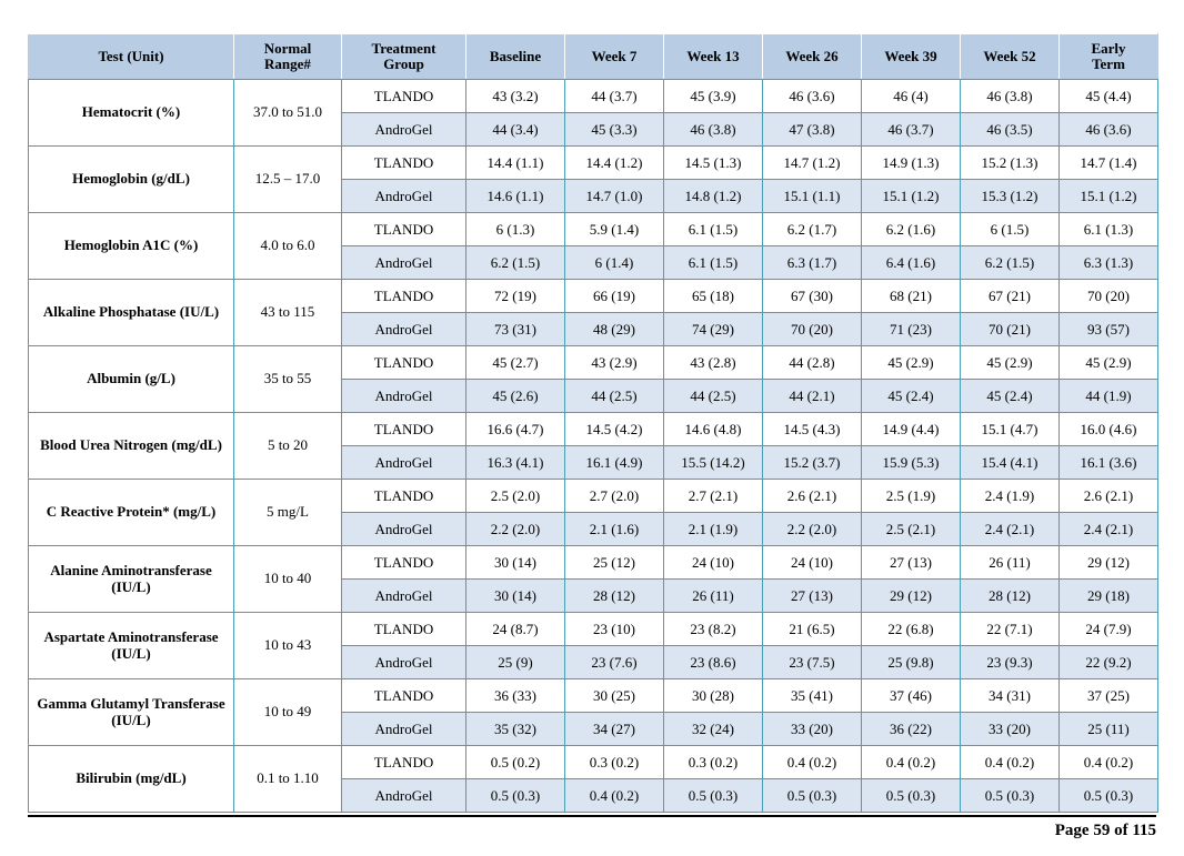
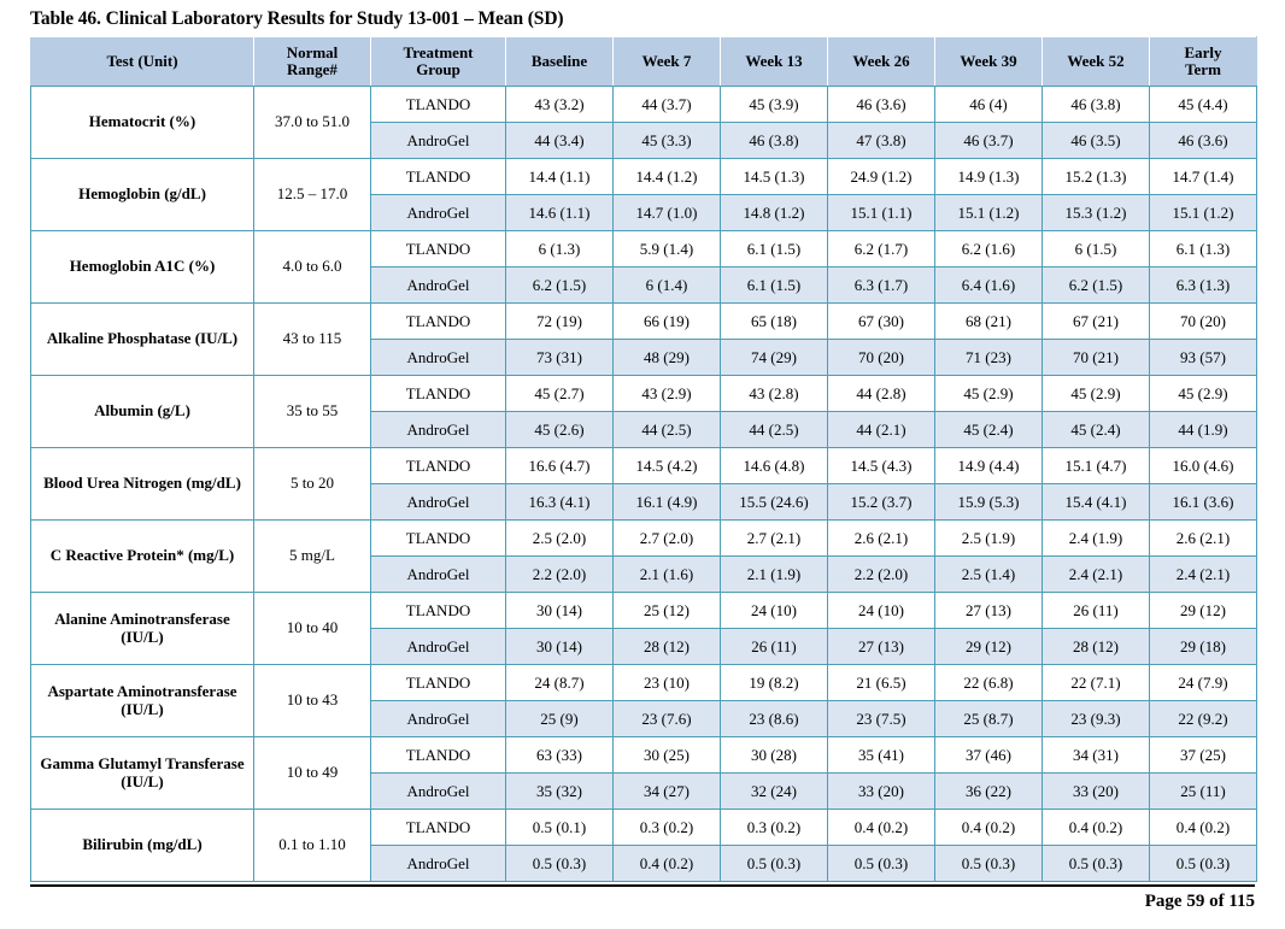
+ Table 46. Clinical Laboratory Results for Study 13-001 – Mean (SD)
  Test (Unit)	NormalRange#	TreatmentGroup	Baseline	Week 7	Week 13	Week 26	Week 39	Week 52	EarlyTerm
  Hematocrit (%)	37.0 to 51.0	TLANDO	43 (3.2)	44 (3.7)	45 (3.9)	46 (3.6)	46 (4)	46 (3.8)	45 (4.4)
  AndroGel	44 (3.4)	45 (3.3)	46 (3.8)	47 (3.8)	46 (3.7)	46 (3.5)	46 (3.6)
- Hemoglobin (g/dL)	12.5 – 17.0	TLANDO	14.4 (1.1)	14.4 (1.2)	14.5 (1.3)	14.7 (1.2)	14.9 (1.3)	15.2 (1.3)	14.7 (1.4)
+ Hemoglobin (g/dL)	12.5 – 17.0	TLANDO	14.4 (1.1)	14.4 (1.2)	14.5 (1.3)	24.9 (1.2)	14.9 (1.3)	15.2 (1.3)	14.7 (1.4)
  AndroGel	14.6 (1.1)	14.7 (1.0)	14.8 (1.2)	15.1 (1.1)	15.1 (1.2)	15.3 (1.2)	15.1 (1.2)
  Hemoglobin A1C (%)	4.0 to 6.0	TLANDO	6 (1.3)	5.9 (1.4)	6.1 (1.5)	6.2 (1.7)	6.2 (1.6)	6 (1.5)	6.1 (1.3)
  AndroGel	6.2 (1.5)	6 (1.4)	6.1 (1.5)	6.3 (1.7)	6.4 (1.6)	6.2 (1.5)	6.3 (1.3)
  Alkaline Phosphatase (IU/L)	43 to 115	TLANDO	72 (19)	66 (19)	65 (18)	67 (30)	68 (21)	67 (21)	70 (20)
  AndroGel	73 (31)	48 (29)	74 (29)	70 (20)	71 (23)	70 (21)	93 (57)
  Albumin (g/L)	35 to 55	TLANDO	45 (2.7)	43 (2.9)	43 (2.8)	44 (2.8)	45 (2.9)	45 (2.9)	45 (2.9)
  AndroGel	45 (2.6)	44 (2.5)	44 (2.5)	44 (2.1)	45 (2.4)	45 (2.4)	44 (1.9)
  Blood Urea Nitrogen (mg/dL)	5 to 20	TLANDO	16.6 (4.7)	14.5 (4.2)	14.6 (4.8)	14.5 (4.3)	14.9 (4.4)	15.1 (4.7)	16.0 (4.6)
- AndroGel	16.3 (4.1)	16.1 (4.9)	15.5 (14.2)	15.2 (3.7)	15.9 (5.3)	15.4 (4.1)	16.1 (3.6)
+ AndroGel	16.3 (4.1)	16.1 (4.9)	15.5 (24.6)	15.2 (3.7)	15.9 (5.3)	15.4 (4.1)	16.1 (3.6)
  C Reactive Protein* (mg/L)	5 mg/L	TLANDO	2.5 (2.0)	2.7 (2.0)	2.7 (2.1)	2.6 (2.1)	2.5 (1.9)	2.4 (1.9)	2.6 (2.1)
- AndroGel	2.2 (2.0)	2.1 (1.6)	2.1 (1.9)	2.2 (2.0)	2.5 (2.1)	2.4 (2.1)	2.4 (2.1)
+ AndroGel	2.2 (2.0)	2.1 (1.6)	2.1 (1.9)	2.2 (2.0)	2.5 (1.4)	2.4 (2.1)	2.4 (2.1)
  Alanine Aminotransferase (IU/L)	10 to 40	TLANDO	30 (14)	25 (12)	24 (10)	24 (10)	27 (13)	26 (11)	29 (12)
  AndroGel	30 (14)	28 (12)	26 (11)	27 (13)	29 (12)	28 (12)	29 (18)
- Aspartate Aminotransferase (IU/L)	10 to 43	TLANDO	24 (8.7)	23 (10)	23 (8.2)	21 (6.5)	22 (6.8)	22 (7.1)	24 (7.9)
+ Aspartate Aminotransferase (IU/L)	10 to 43	TLANDO	24 (8.7)	23 (10)	19 (8.2)	21 (6.5)	22 (6.8)	22 (7.1)	24 (7.9)
- AndroGel	25 (9)	23 (7.6)	23 (8.6)	23 (7.5)	25 (9.8)	23 (9.3)	22 (9.2)
+ AndroGel	25 (9)	23 (7.6)	23 (8.6)	23 (7.5)	25 (8.7)	23 (9.3)	22 (9.2)
- Gamma Glutamyl Transferase (IU/L)	10 to 49	TLANDO	36 (33)	30 (25)	30 (28)	35 (41)	37 (46)	34 (31)	37 (25)
+ Gamma Glutamyl Transferase (IU/L)	10 to 49	TLANDO	63 (33)	30 (25)	30 (28)	35 (41)	37 (46)	34 (31)	37 (25)
  AndroGel	35 (32)	34 (27)	32 (24)	33 (20)	36 (22)	33 (20)	25 (11)
- Bilirubin (mg/dL)	0.1 to 1.10	TLANDO	0.5 (0.2)	0.3 (0.2)	0.3 (0.2)	0.4 (0.2)	0.4 (0.2)	0.4 (0.2)	0.4 (0.2)
+ Bilirubin (mg/dL)	0.1 to 1.10	TLANDO	0.5 (0.1)	0.3 (0.2)	0.3 (0.2)	0.4 (0.2)	0.4 (0.2)	0.4 (0.2)	0.4 (0.2)
  AndroGel	0.5 (0.3)	0.4 (0.2)	0.5 (0.3)	0.5 (0.3)	0.5 (0.3)	0.5 (0.3)	0.5 (0.3)
  Page 59 of 115
